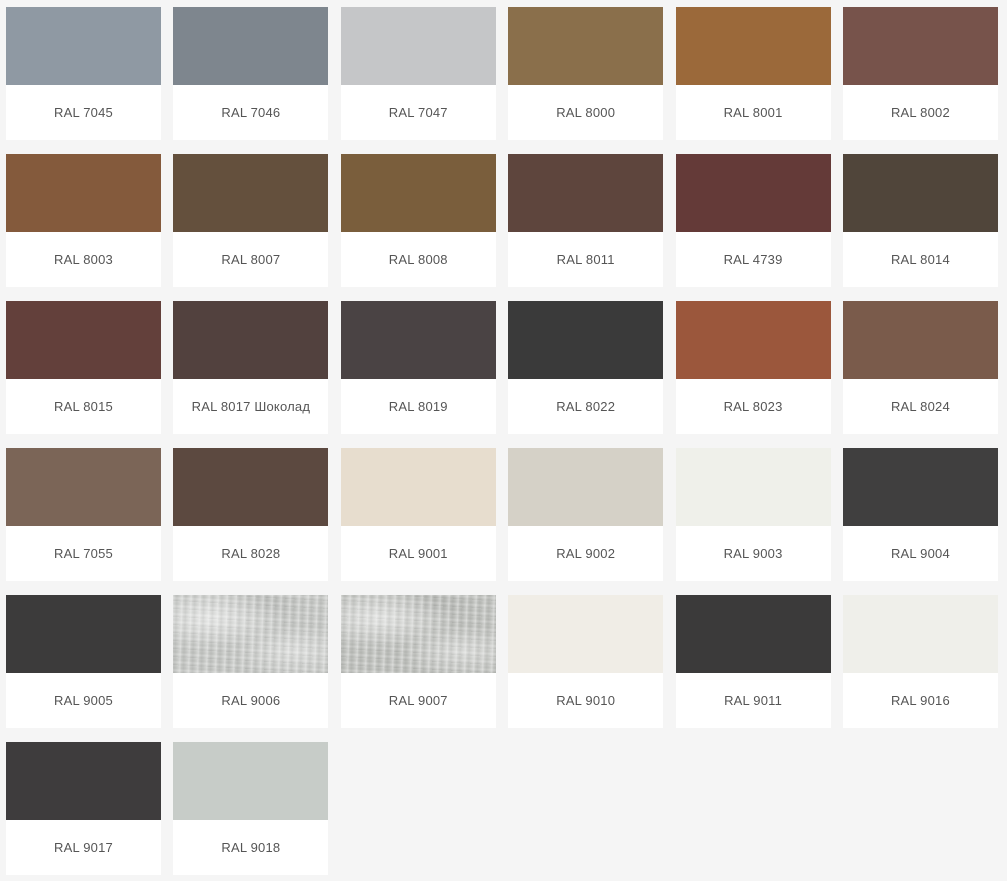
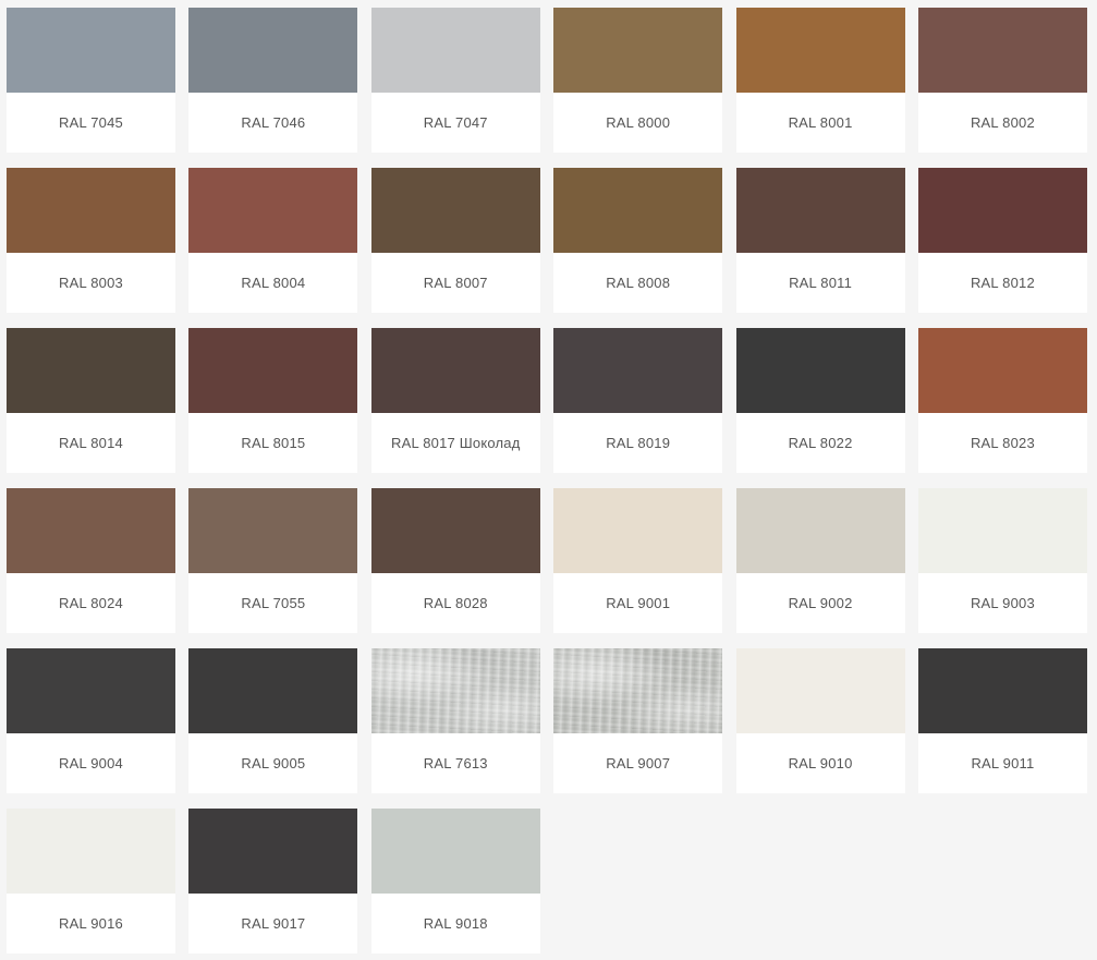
  RAL 7045
  RAL 7046
  RAL 7047
  RAL 8000
  RAL 8001
  RAL 8002
  RAL 8003
+ RAL 8004
  RAL 8007
  RAL 8008
  RAL 8011
- RAL 4739
+ RAL 8012
  RAL 8014
  RAL 8015
  RAL 8017 Шоколад
  RAL 8019
  RAL 8022
  RAL 8023
  RAL 8024
  RAL 7055
  RAL 8028
  RAL 9001
  RAL 9002
  RAL 9003
  RAL 9004
  RAL 9005
- RAL 9006
+ RAL 7613
  RAL 9007
  RAL 9010
  RAL 9011
  RAL 9016
  RAL 9017
  RAL 9018
